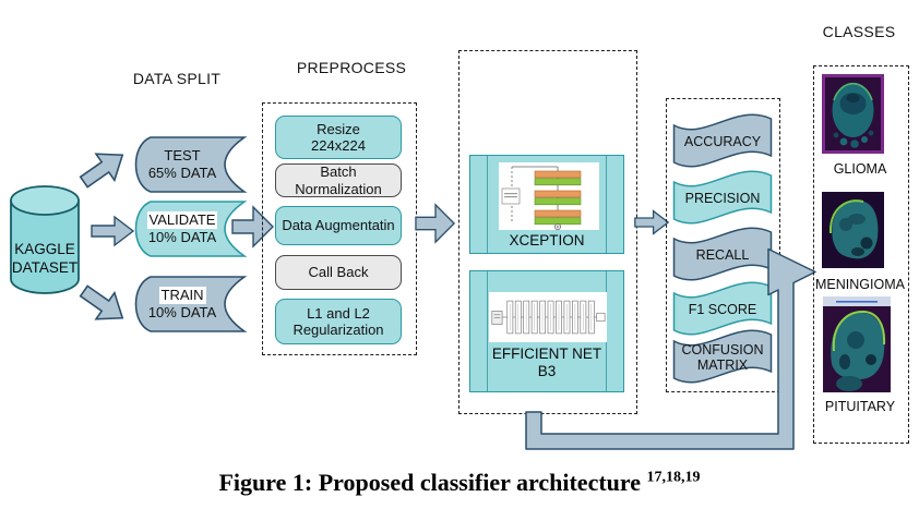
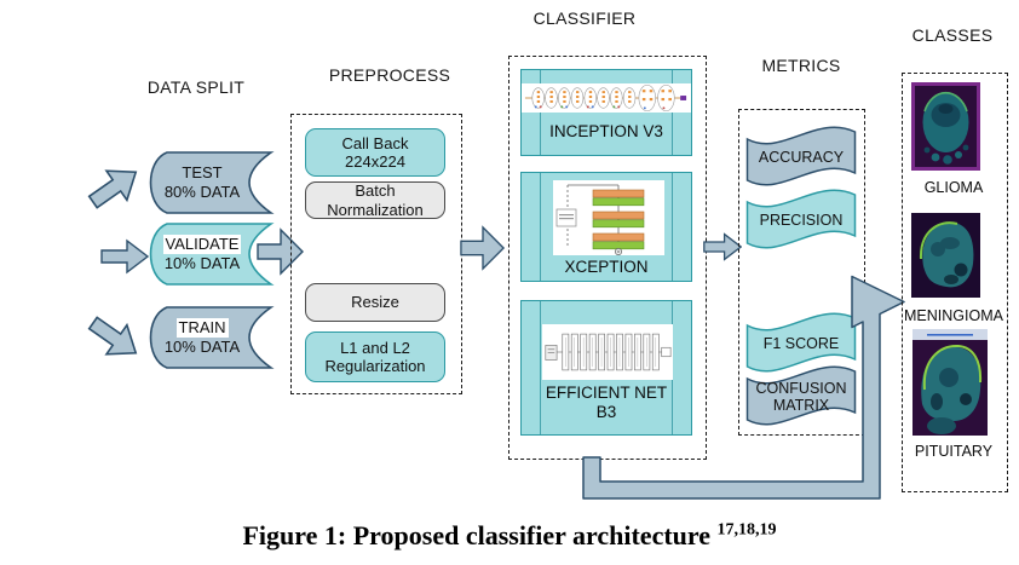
  DATA SPLIT
  PREPROCESS
+ CLASSIFIER
+ METRICS
  CLASSES
- KAGGLE
- DATASET
  TEST
- 65% DATA
+ 80% DATA
  VALIDATE
  10% DATA
  TRAIN
  10% DATA
- Resize
+ Call Back
  224x224
  Batch Normalization
- Data Augmentatin
- Call Back
+ Resize
  L1 and L2
  Regularization
+ INCEPTION V3
  XCEPTION
  EFFICIENT NET
  B3
  ACCURACY
  PRECISION
- RECALL
  F1 SCORE
  CONFUSION
  MATRIX
  GLIOMA
  MENINGIOMA
  PITUITARY
  Figure 1: Proposed classifier architecture 17,18,19
